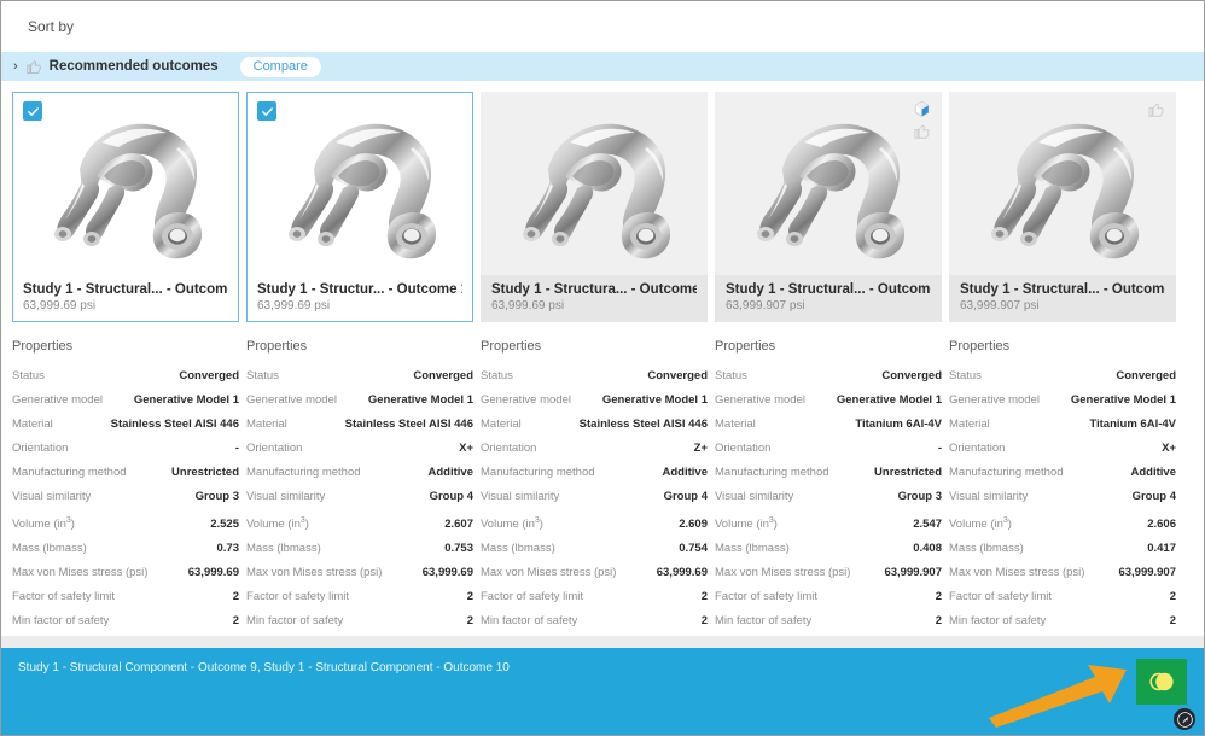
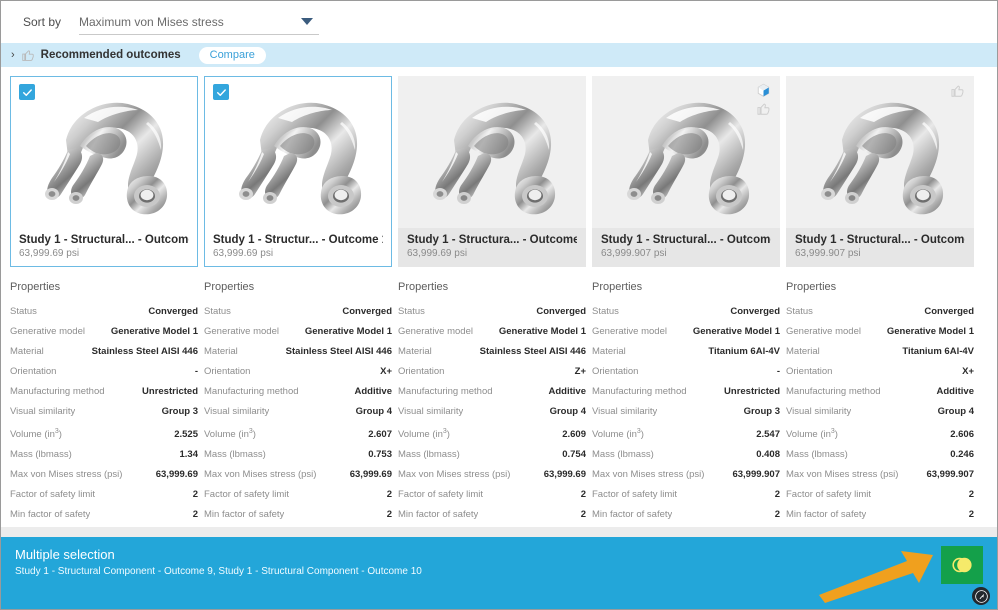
  Sort by
+ Maximum von Mises stress
  ›
  Recommended outcomes
  Compare
  Study 1 - Structural... - Outcom
  63,999.69 psi
  Study 1 - Structur... - Outcome
  63,999.69 psi
  Study 1 - Structura... - Outcome
  63,999.69 psi
  Study 1 - Structural... - Outcom
  63,999.907 psi
  Study 1 - Structural... - Outcom
  63,999.907 psi
  Properties
  Status
  Converged
  Generative model
  Generative Model 1
  Material
  Stainless Steel AISI 446
  Orientation
  -
  Manufacturing method
  Unrestricted
  Visual similarity
  Group 3
  Volume (in )
  2.525
  Mass (lbmass)
- 0.73
+ 1.34
  Max von Mises stress (psi)
  63,999.69
  Factor of safety limit
  2
  Min factor of safety
  2
  Properties
  Status
  Converged
  Generative model
  Generative Model 1
  Material
  Stainless Steel AISI 446
  Orientation
  X+
  Manufacturing method
  Additive
  Visual similarity
  Group 4
  Volume (in )
  2.607
  Mass (lbmass)
  0.753
  Max von Mises stress (psi)
  63,999.69
  Factor of safety limit
  2
  Min factor of safety
  2
  Properties
  Status
  Converged
  Generative model
  Generative Model 1
  Material
  Stainless Steel AISI 446
  Orientation
  Z+
  Manufacturing method
  Additive
  Visual similarity
  Group 4
  Volume (in )
  2.609
  Mass (lbmass)
  0.754
  Max von Mises stress (psi)
  63,999.69
  Factor of safety limit
  2
  Min factor of safety
  2
  Properties
  Status
  Converged
  Generative model
  Generative Model 1
  Material
  Titanium 6Al-4V
  Orientation
  -
  Manufacturing method
  Unrestricted
  Visual similarity
  Group 3
  Volume (in )
  2.547
  Mass (lbmass)
  0.408
  Max von Mises stress (psi)
  63,999.907
  Factor of safety limit
  2
  Min factor of safety
  2
  Properties
  Status
  Converged
  Generative model
  Generative Model 1
  Material
  Titanium 6Al-4V
  Orientation
  X+
  Manufacturing method
  Additive
  Visual similarity
  Group 4
  Volume (in )
  2.606
  Mass (lbmass)
- 0.417
+ 0.246
  Max von Mises stress (psi)
  63,999.907
  Factor of safety limit
  2
  Min factor of safety
  2
+ Multiple selection
  Study 1 - Structural Component - Outcome 9, Study 1 - Structural Component - Outcome 10
